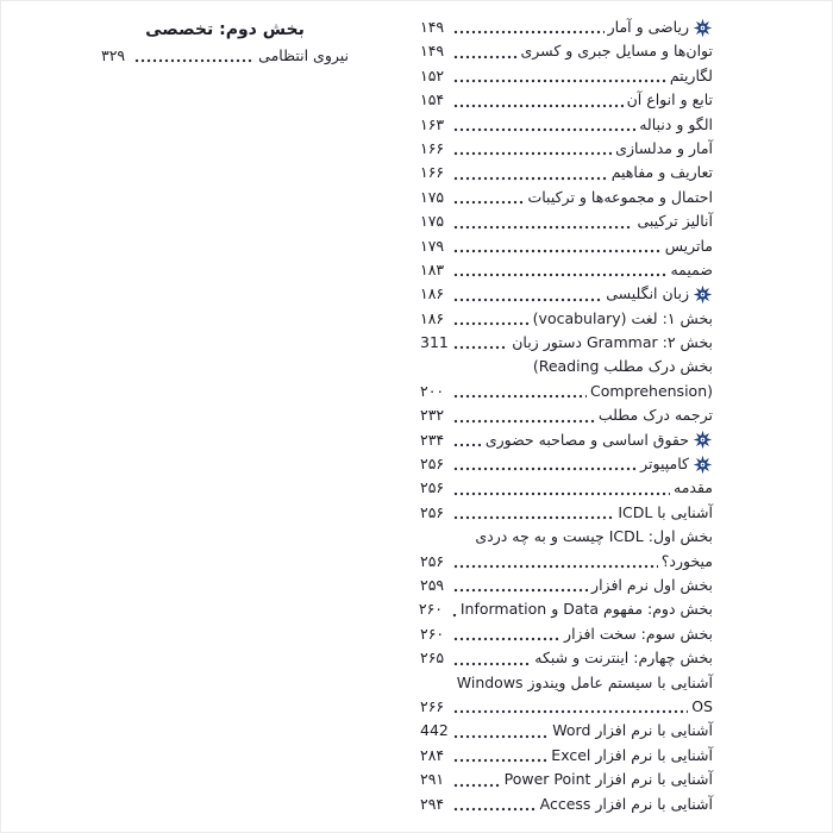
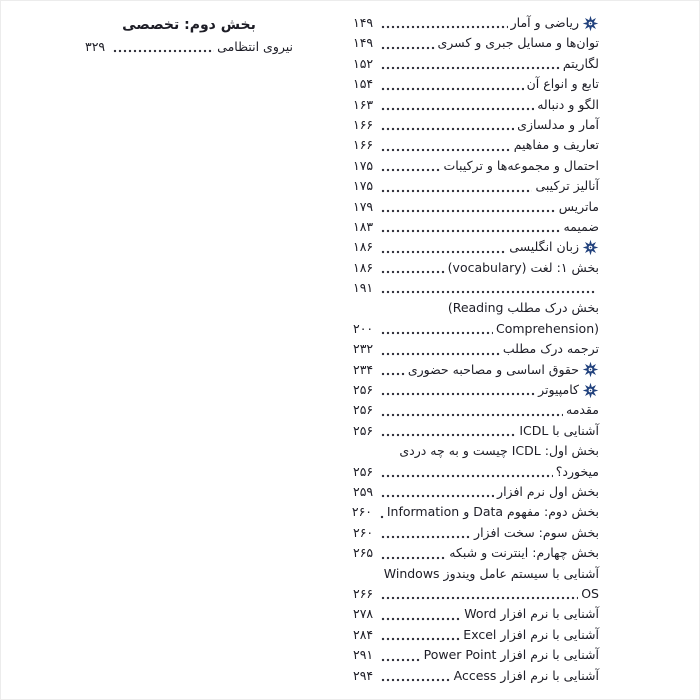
  بخش دوم: تخصصی
  نیروی انتظامی
  ۳۲۹
  ریاضی و آمار
  ۱۴۹
  توان‌ها و مسایل جبری و کسری
  ۱۴۹
  لگاریتم
  ۱۵۲
  تابع و انواع آن
  ۱۵۴
  الگو و دنباله
  ۱۶۳
  آمار و مدلسازی
  ۱۶۶
  تعاریف و مفاهیم
  ۱۶۶
  احتمال و مجموعه‌ها و ترکیبات
  ۱۷۵
  آنالیز ترکیبی
  ۱۷۵
  ماتریس
  ۱۷۹
  ضمیمه
  ۱۸۳
  زبان انگلیسی
  ۱۸۶
  بخش ۱: لغت (vocabulary)
  ۱۸۶
- بخش ۲: Grammar دستور زبان
- 311
+ ۱۹۱
  بخش درک مطلب (Reading
  Comprehension)
  ۲۰۰
  ترجمه درک مطلب
  ۲۳۲
  حقوق اساسی و مصاحبه حضوری
  ۲۳۴
  کامپیوتر
  ۲۵۶
  مقدمه
  ۲۵۶
  آشنایی با ICDL
  ۲۵۶
  بخش اول: ICDL چیست و به چه دردی
  میخورد؟
  ۲۵۶
  بخش اول نرم افزار
  ۲۵۹
  بخش دوم: مفهوم Data و Information
  ۲۶۰
  بخش سوم: سخت افزار
  ۲۶۰
  بخش چهارم: اینترنت و شبکه
  ۲۶۵
  آشنایی با سیستم عامل ویندوز Windows
  OS
  ۲۶۶
  آشنایی با نرم افزار Word
- 442
+ ۲۷۸
  آشنایی با نرم افزار Excel
  ۲۸۴
  آشنایی با نرم افزار Power Point
  ۲۹۱
  آشنایی با نرم افزار Access
  ۲۹۴
